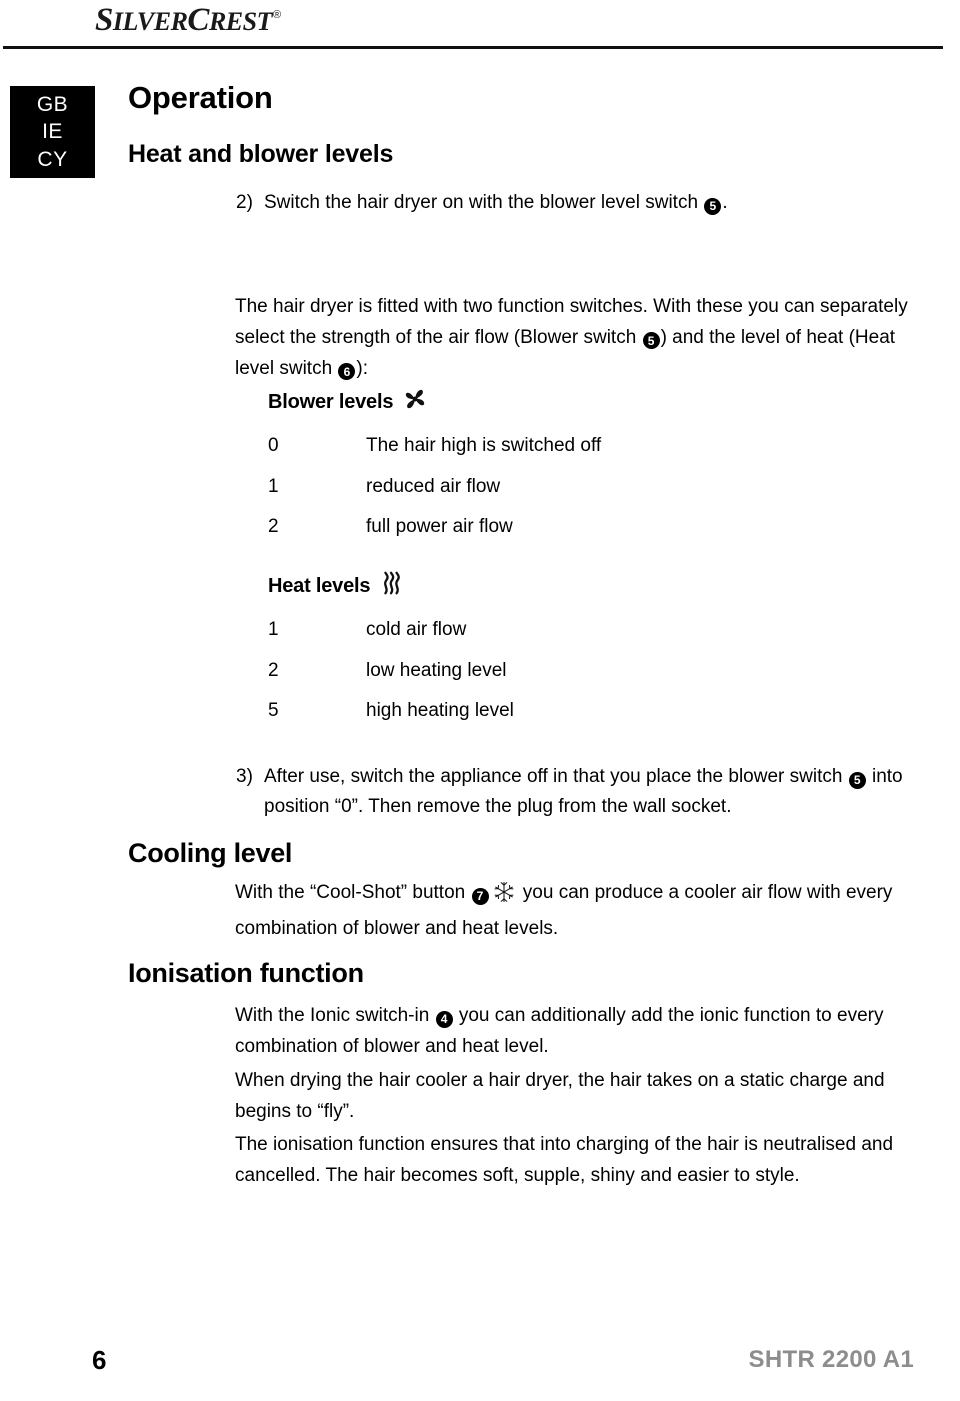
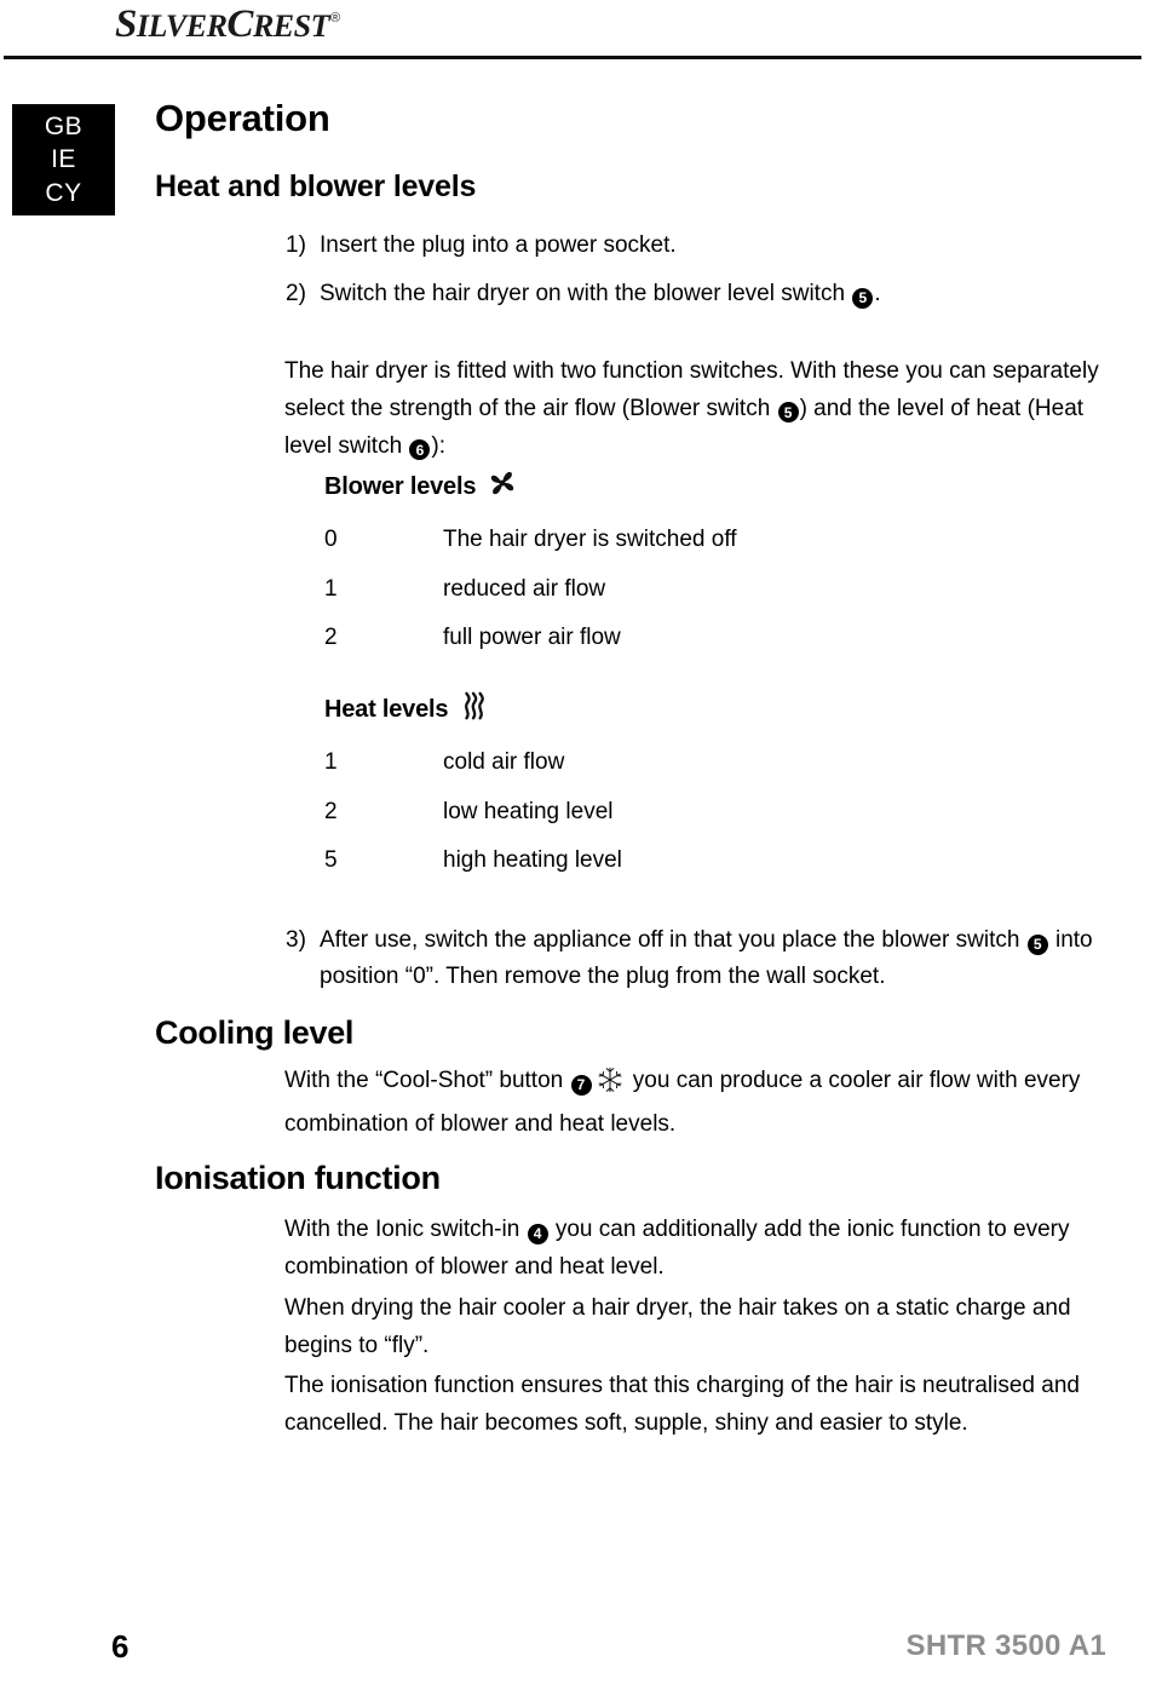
  SILVERCREST®
  GB
  IE
  CY
  Operation
  Heat and blower levels
+ 1)
+ Insert the plug into a power socket.
  2)
  Switch the hair dryer on with the blower level switch 5 .
  The hair dryer is fitted with two function switches. With these you can separately select the strength of the air flow (Blower switch 5 ) and the level of heat (Heat level switch 6 ):
  Blower levels
  0
- The hair high is switched off
+ The hair dryer is switched off
  1
  reduced air flow
  2
  full power air flow
  Heat levels
  1
  cold air flow
  2
  low heating level
  5
  high heating level
  3)
  After use, switch the appliance off in that you place the blower switch 5 into position “0”. Then remove the plug from the wall socket.
  Cooling level
  With the “Cool-Shot” button 7 you can produce a cooler air flow with every combination of blower and heat levels.
  Ionisation function
  With the Ionic switch-in 4 you can additionally add the ionic function to every combination of blower and heat level.
  When drying the hair cooler a hair dryer, the hair takes on a static charge and begins to “fly”.
- The ionisation function ensures that into charging of the hair is neutralised and cancelled. The hair becomes soft, supple, shiny and easier to style.
+ The ionisation function ensures that this charging of the hair is neutralised and cancelled. The hair becomes soft, supple, shiny and easier to style.
  6
- SHTR 2200 A1
+ SHTR 3500 A1
